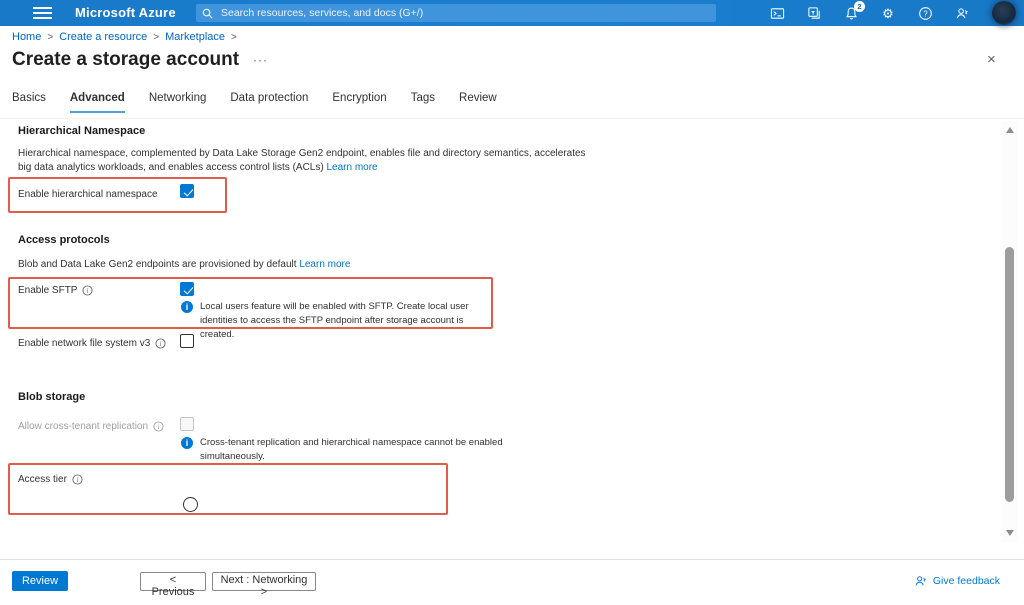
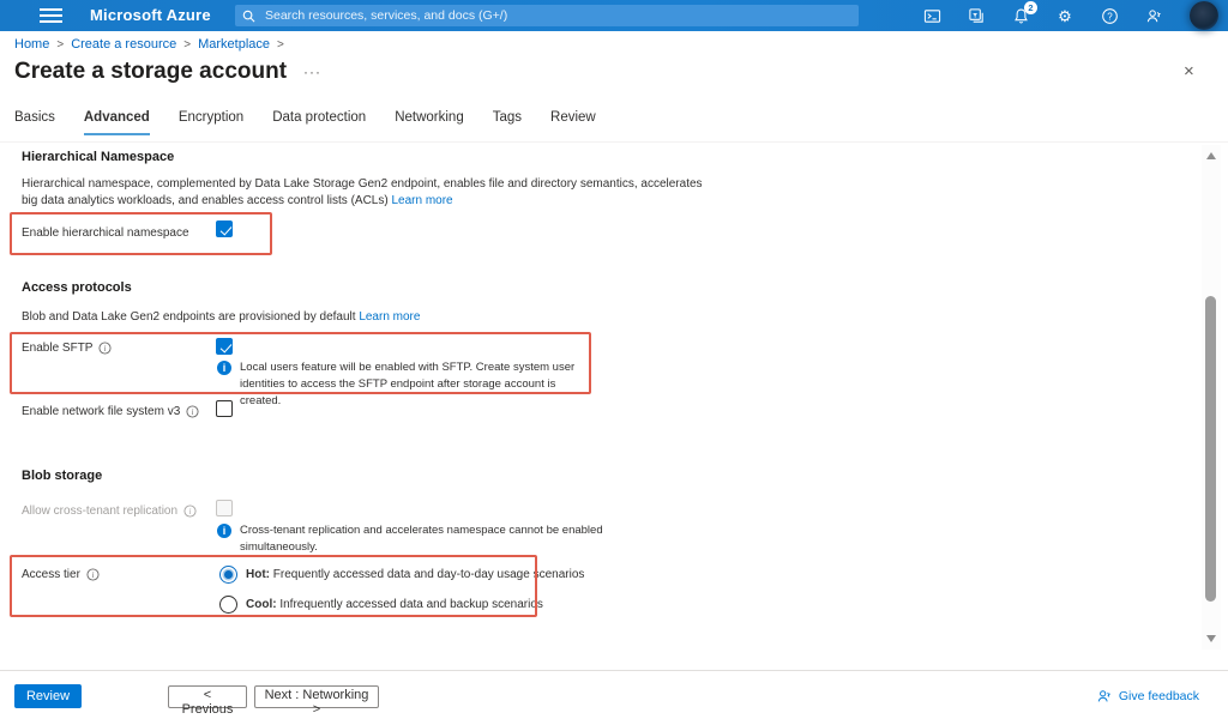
  Microsoft Azure
  Search resources, services, and docs (G+/)
  2
  ⚙
  ?
  Home
  >
  Create a resource
  >
  Marketplace
  >
  Create a storage account
  ···
  ×
  Basics
  Advanced
- Networking
+ Encryption
  Data protection
- Encryption
+ Networking
  Tags
  Review
  Hierarchical Namespace
  Hierarchical namespace, complemented by Data Lake Storage Gen2 endpoint, enables file and directory semantics, accelerates big data analytics workloads, and enables access control lists (ACLs) Learn more
  Enable hierarchical namespace
  Access protocols
  Blob and Data Lake Gen2 endpoints are provisioned by default Learn more
  Enable SFTP
  i
- Local users feature will be enabled with SFTP. Create local user identities to access the SFTP endpoint after storage account is created.
+ Local users feature will be enabled with SFTP. Create system user identities to access the SFTP endpoint after storage account is created.
  Enable network file system v3
  Blob storage
  Allow cross-tenant replication
  i
- Cross-tenant replication and hierarchical namespace cannot be enabled simultaneously.
+ Cross-tenant replication and accelerates namespace cannot be enabled simultaneously.
  Access tier
+ Hot: Frequently accessed data and day-to-day usage scenarios
+ Cool: Infrequently accessed data and backup scenarios
  Review
  < Previous
  Next : Networking >
  Give feedback
